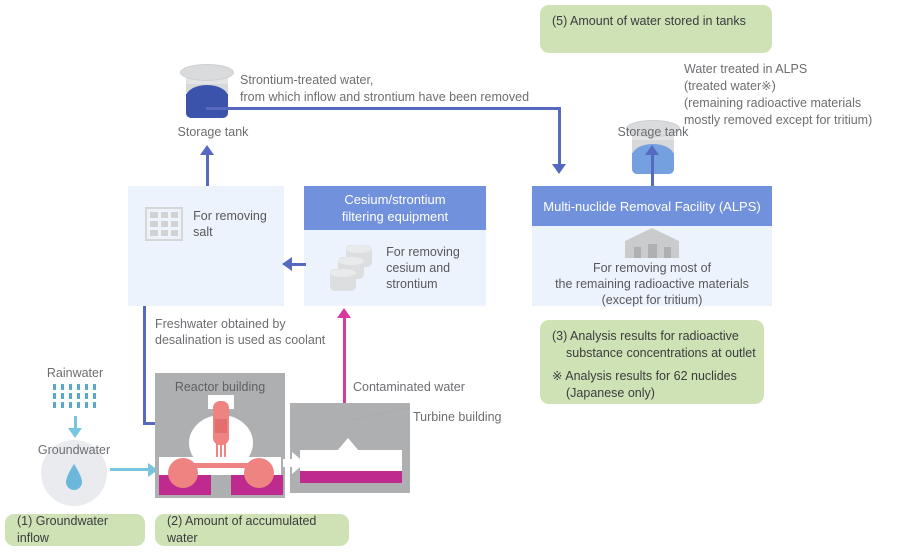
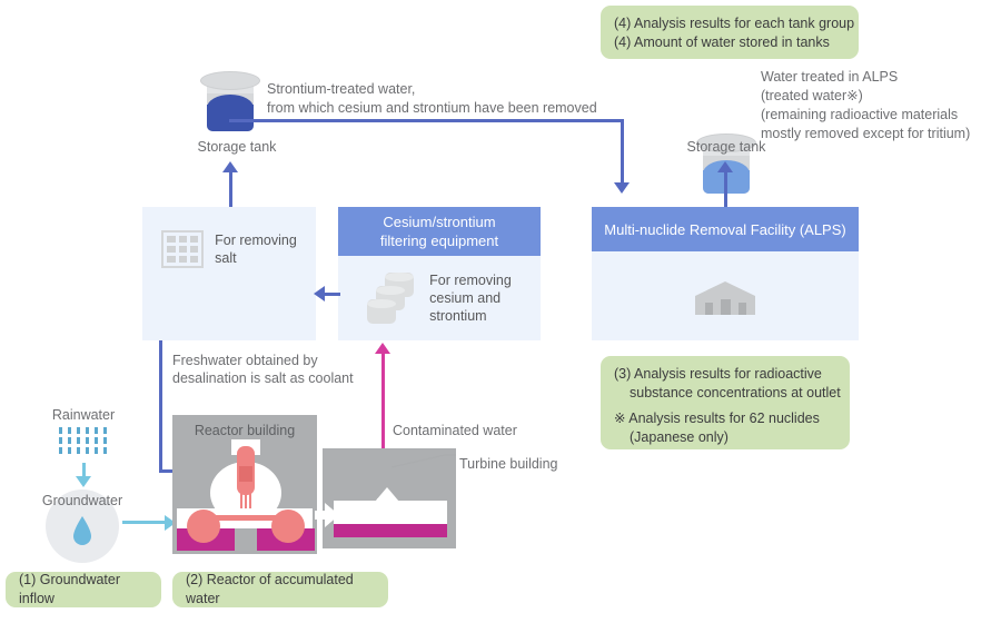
+ (4) Analysis results for each tank group
- (5) Amount of water stored in tanks
+ (4) Amount of water stored in tanks
  Storage tank
  Strontium-treated water,
- from which inflow and strontium have been removed
+ from which cesium and strontium have been removed
  Storage tank
  Water treated in ALPS
  (treated water※)
  (remaining radioactive materials
  mostly removed except for tritium)
  For removing
  salt
  Cesium/strontium
  filtering equipment
  For removing
  cesium and
  strontium
  Multi-nuclide Removal Facility (ALPS)
- For removing most of
- the remaining radioactive materials
- (except for tritium)
  (3) Analysis results for radioactive
  substance concentrations at outlet
  ※ Analysis results for 62 nuclides
  (Japanese only)
  Freshwater obtained by
- desalination is used as coolant
+ desalination is salt as coolant
  Contaminated water
  Rainwater
  Groundwater
  Turbine building
  Reactor building
  (1) Groundwater inflow
- (2) Amount of accumulated water
+ (2) Reactor of accumulated water
